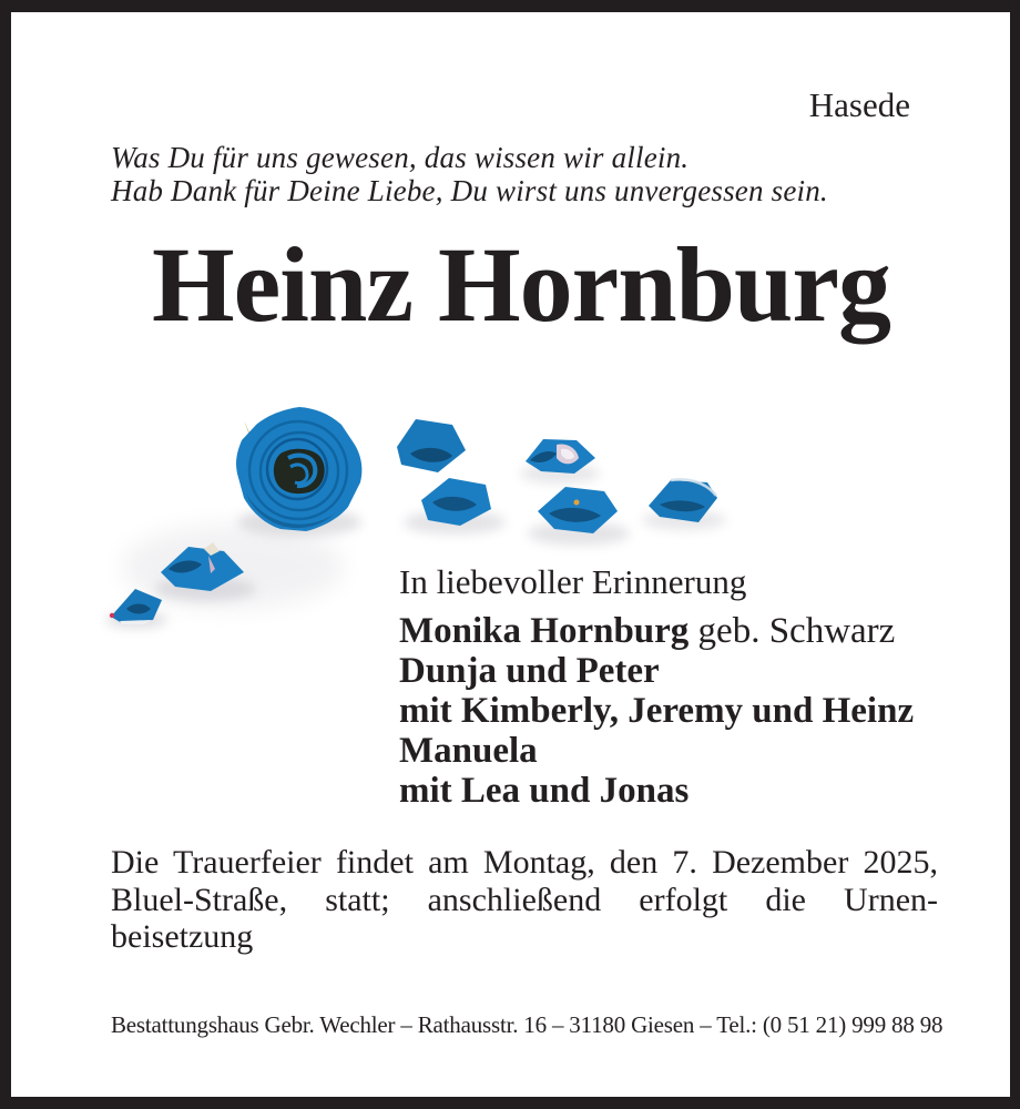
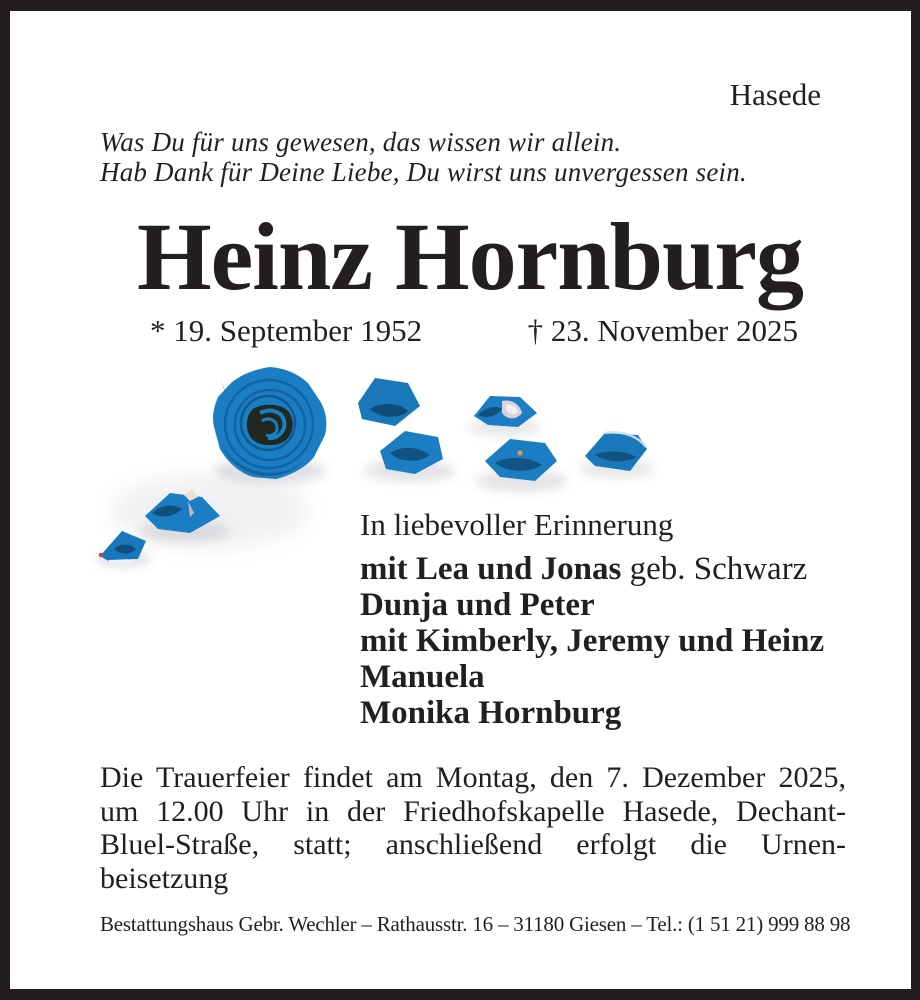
  Hasede
  Was Du für uns gewesen, das wissen wir allein.
  Hab Dank für Deine Liebe, Du wirst uns unvergessen sein.
  Heinz Hornburg
+ * 19. September 1952
+ † 23. November 2025
  In liebevoller Erinnerung
- Monika Hornburg geb. Schwarz
+ mit Lea und Jonas geb. Schwarz
  Dunja und Peter
  mit Kimberly, Jeremy und Heinz
  Manuela
- mit Lea und Jonas
+ Monika Hornburg
  Die Trauerfeier findet am Montag, den 7. Dezember 2025,
+ um 12.00 Uhr in der Friedhofskapelle Hasede, Dechant-
  Bluel-Straße, statt; anschließend erfolgt die Urnen-
  beisetzung
- Bestattungshaus Gebr. Wechler – Rathausstr. 16 – 31180 Giesen – Tel.: (0 51 21) 999 88 98
+ Bestattungshaus Gebr. Wechler – Rathausstr. 16 – 31180 Giesen – Tel.: (1 51 21) 999 88 98
